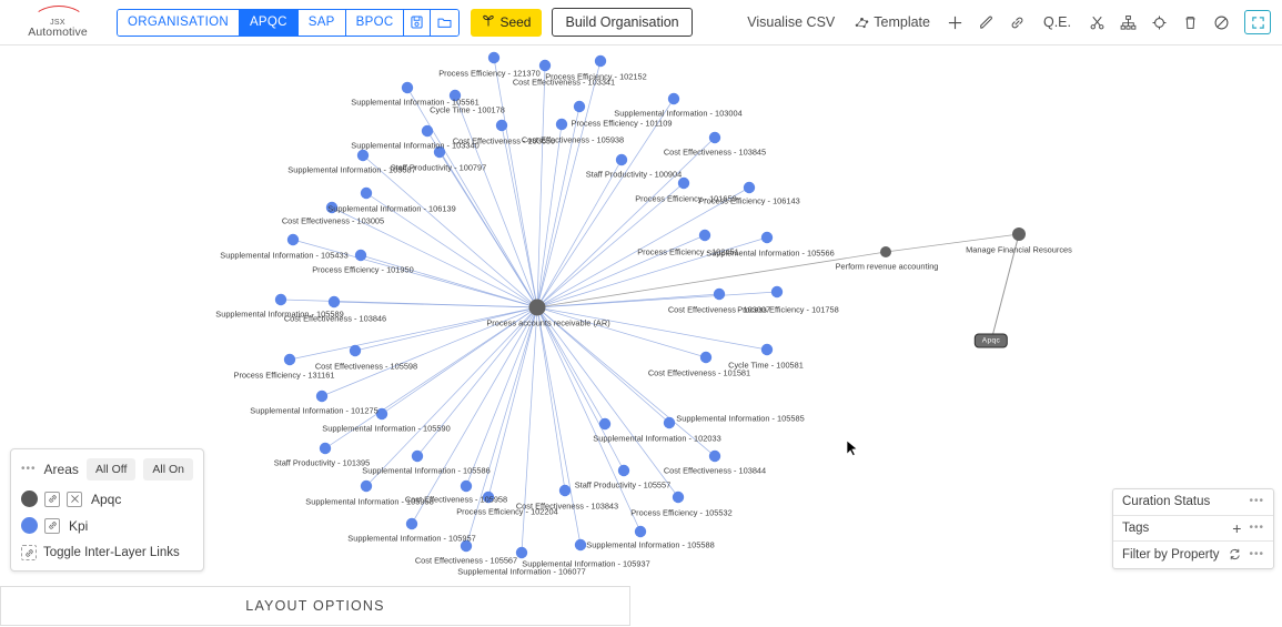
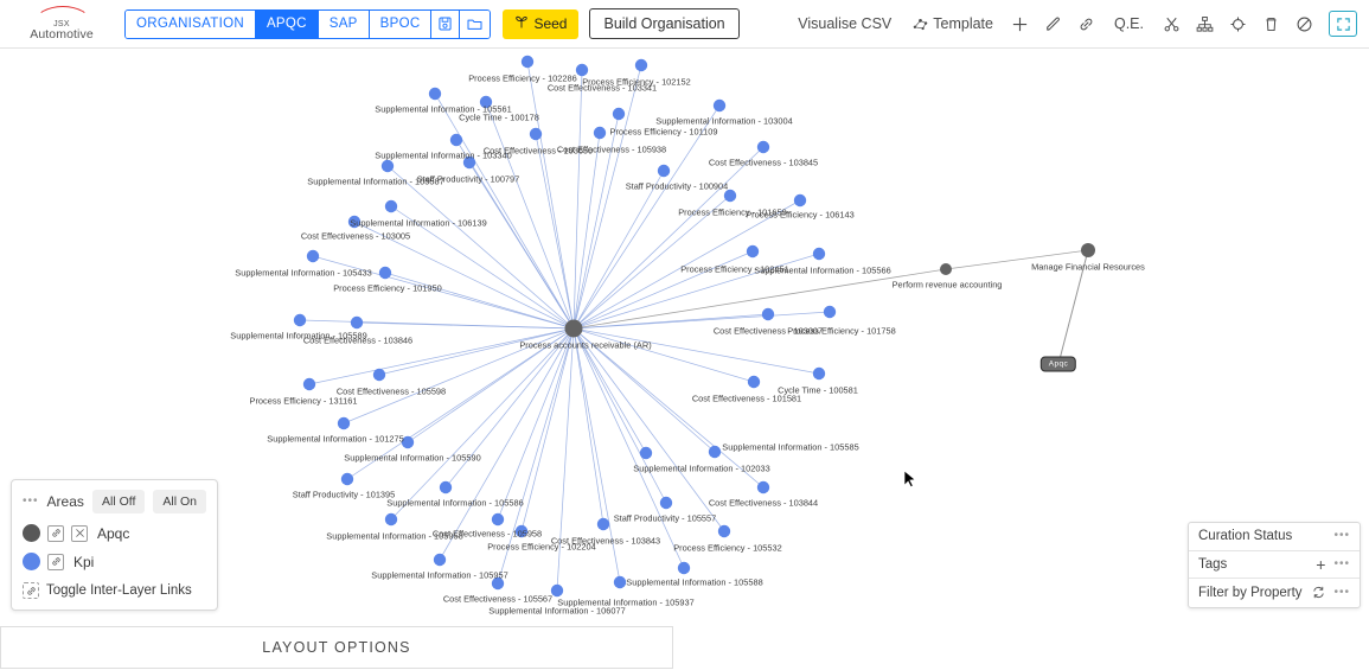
  Automotive
  ORGANISATION
  APQC
  SAP
  BPOC
  Seed
  Build Organisation
  Visualise CSV
  Template
  Q.E.
- Process Efficiency - 121370
+ Process Efficiency - 102286
  Cost Effectiveness - 103341
  Process Efficiency - 102152
  Supplemental Information - 105561
  Cycle Time - 100178
  Supplemental Information - 103004
  Process Efficiency - 101109
  Supplemental Information - 103340
  Cost Effectiveness - 103650
  Cost Effectiveness - 105938
  Cost Effectiveness - 103845
  Supplemental Information - 105587
  Staff Productivity - 100797
  Staff Productivity - 100904
  Process Efficiency - 101659
  Process Efficiency - 106143
  Supplemental Information - 106139
  Cost Effectiveness - 103005
  Supplemental Information - 105433
  Process Efficiency - 101950
  Supplemental Information - 105566
  Process Efficiency - 102451
  Supplemental Information - 105589
  Cost Effectiveness - 103846
  Cost Effectiveness - 103007
  Process Efficiency - 101758
  Process Efficiency - 131161
  Cost Effectiveness - 105598
  Cost Effectiveness - 101581
  Cycle Time - 100581
  Supplemental Information - 101275
  Supplemental Information - 105590
  Supplemental Information - 105585
  Supplemental Information - 102033
  Staff Productivity - 101395
  Supplemental Information - 105586
  Cost Effectiveness - 103844
  Staff Productivity - 105557
  Cost Effectiveness - 103843
  Supplemental Information - 105958
  Cost Effectiveness - 105958
  Process Efficiency - 102204
  Process Efficiency - 105532
  Supplemental Information - 105957
  Cost Effectiveness - 105567
  Supplemental Information - 106077
  Supplemental Information - 105937
  Supplemental Information - 105588
  Perform revenue accounting
  Manage Financial Resources
  Process accounts receivable (AR)
  •••
  Areas
  All Off
  All On
  Apqc
  Kpi
  Toggle Inter-Layer Links
  Curation Status
  •••
  Tags
  +
  •••
  Filter by Property
  •••
  LAYOUT OPTIONS
